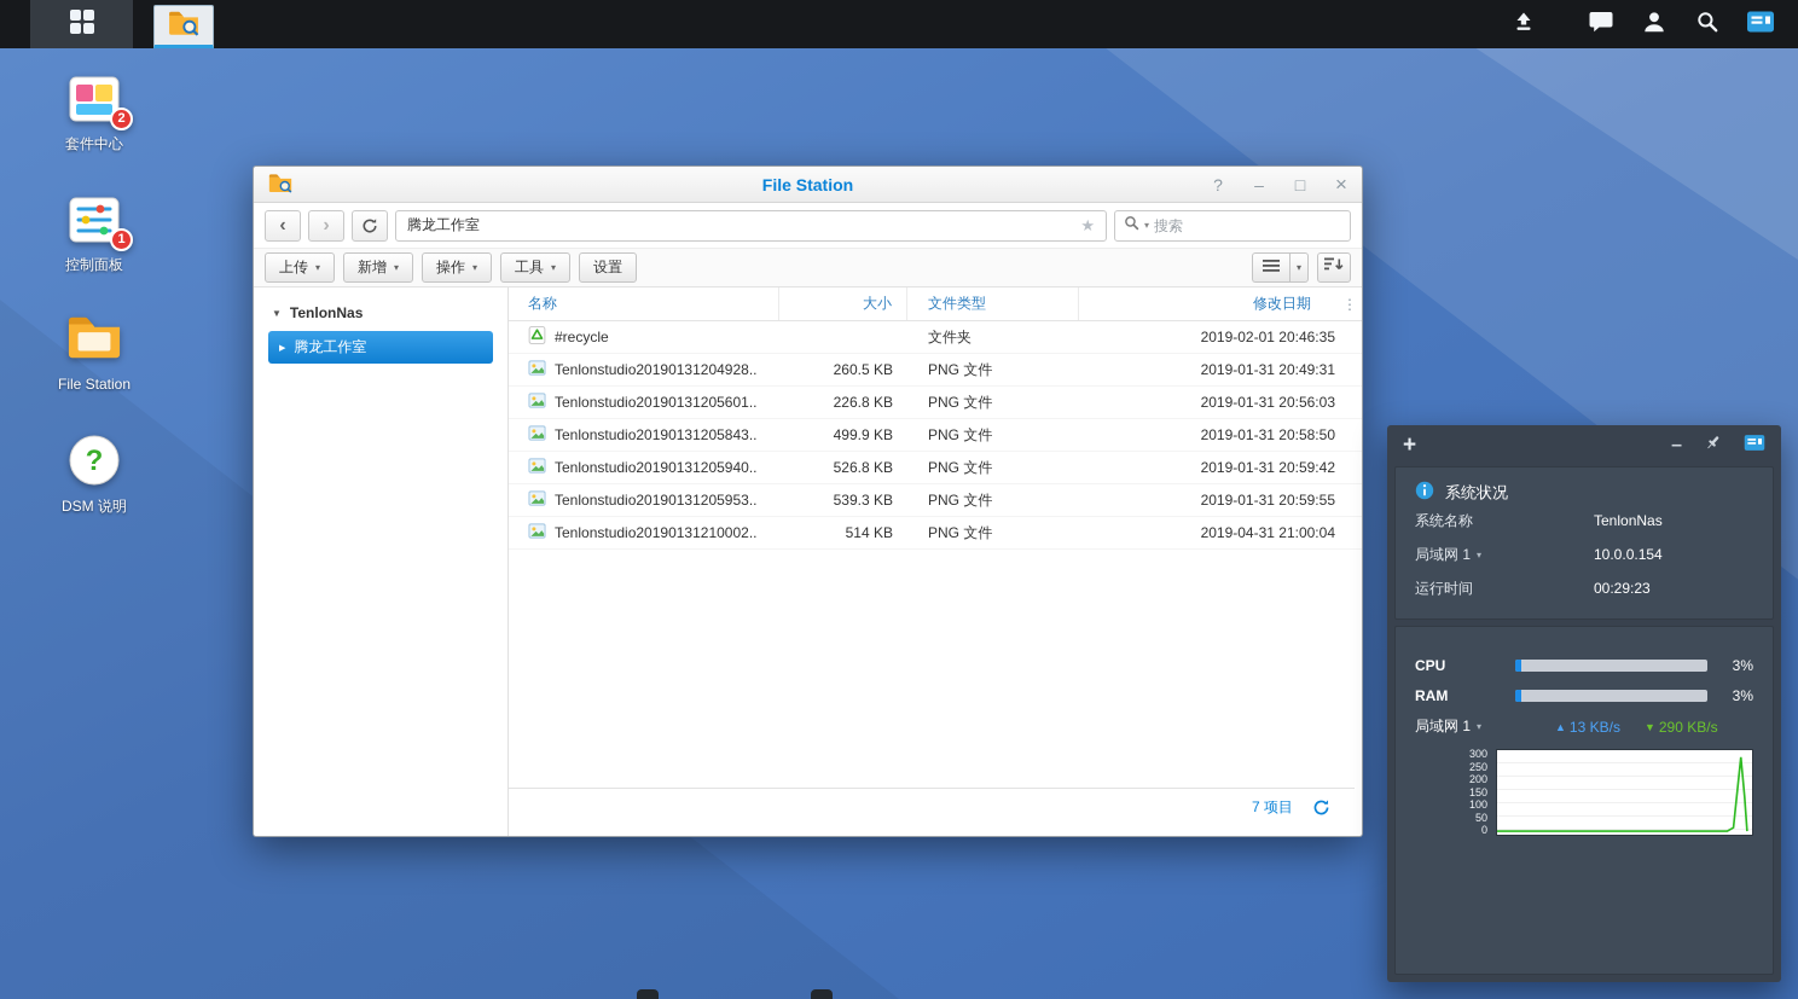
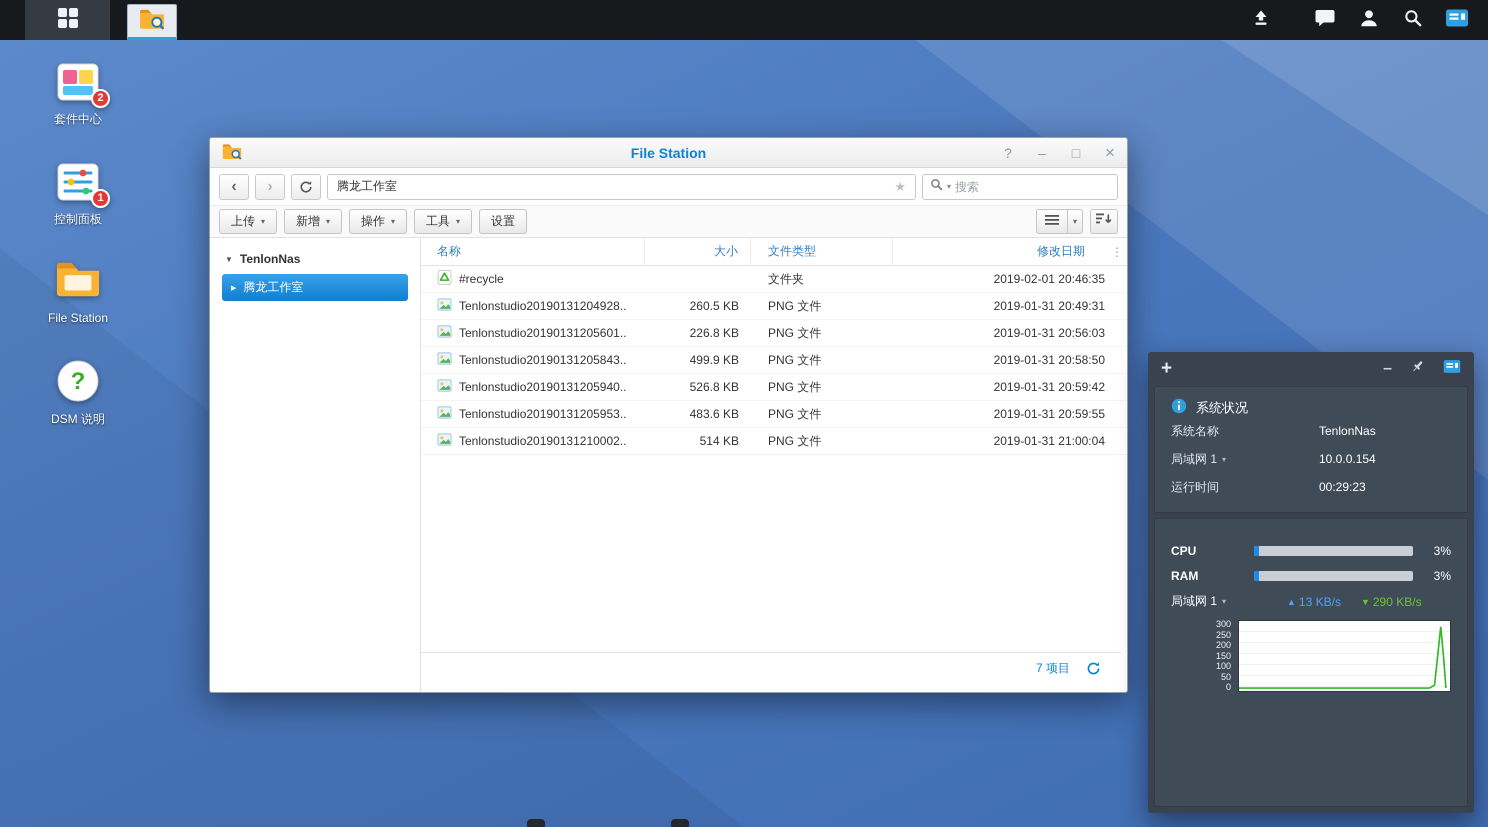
  2
  套件中心
  1
  控制面板
  File Station
  ?
  DSM 说明
  File Station
  ?
  –
  □
  ×
  ‹
  ›
  腾龙工作室
  ★
  ▾
  搜索
  上传
  ▾
  新增
  ▾
  操作
  ▾
  工具
  ▾
  设置
  ▾
  ▼
  TenlonNas
  腾龙工作室
  名称
  大小
  文件类型
  修改日期
  ⋮
  #recycle
  文件夹
  2019-02-01 20:46:35
  Tenlonstudio20190131204928..
  260.5 KB
  PNG 文件
  2019-01-31 20:49:31
  Tenlonstudio20190131205601..
  226.8 KB
  PNG 文件
  2019-01-31 20:56:03
  Tenlonstudio20190131205843..
  499.9 KB
  PNG 文件
  2019-01-31 20:58:50
  Tenlonstudio20190131205940..
  526.8 KB
  PNG 文件
  2019-01-31 20:59:42
  Tenlonstudio20190131205953..
- 539.3 KB
+ 483.6 KB
  PNG 文件
  2019-01-31 20:59:55
  Tenlonstudio20190131210002..
  514 KB
  PNG 文件
- 2019-04-31 21:00:04
+ 2019-01-31 21:00:04
  7 项目
  +
  –
  系统状况
  系统名称
  TenlonNas
  局域网 1
  ▾
  10.0.0.154
  运行时间
  00:29:23
  CPU
  3%
  RAM
  3%
  局域网 1
  ▾
  ▲
  13 KB/s
  ▼
  290 KB/s
  300
  250
  200
  150
  100
  50
  0
